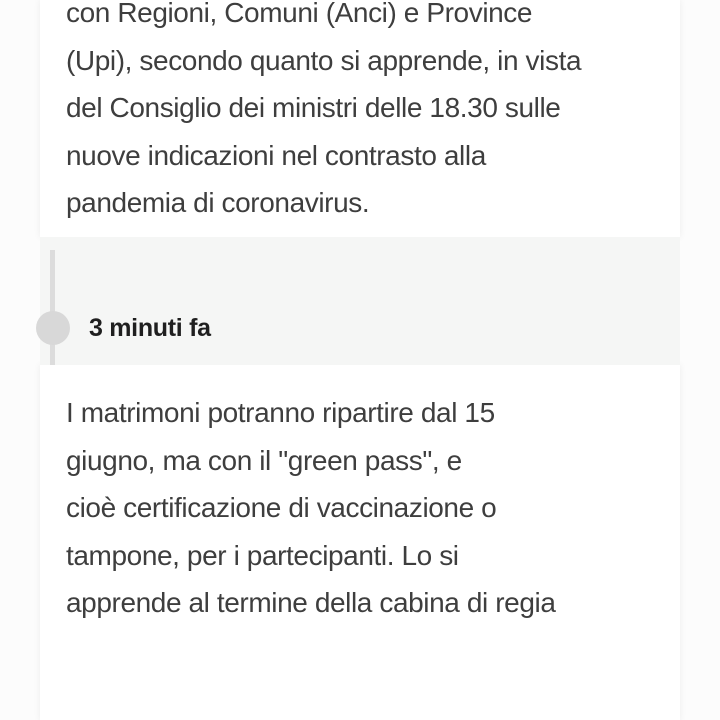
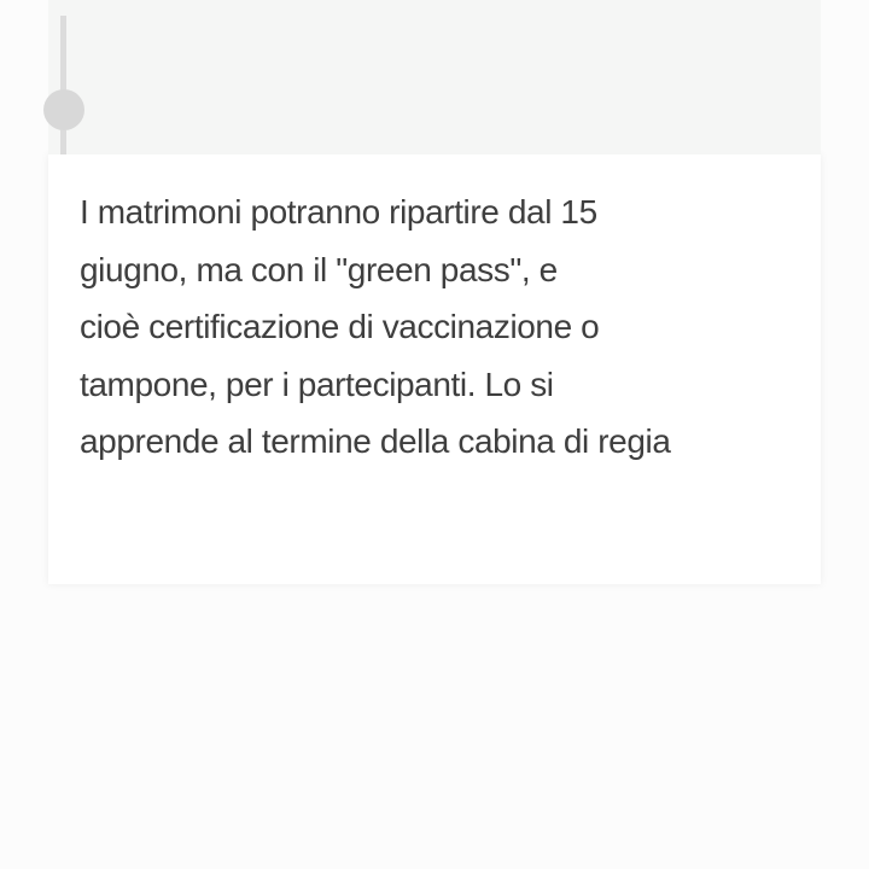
- con Regioni, Comuni (Anci) e Province
- (Upi), secondo quanto si apprende, in vista
- del Consiglio dei ministri delle 18.30 sulle
- nuove indicazioni nel contrasto alla
- pandemia di coronavirus.
- 3 minuti fa
  I matrimoni potranno ripartire dal 15
  giugno, ma con il "green pass", e
  cioè certificazione di vaccinazione o
  tampone, per i partecipanti. Lo si
  apprende al termine della cabina di regia
